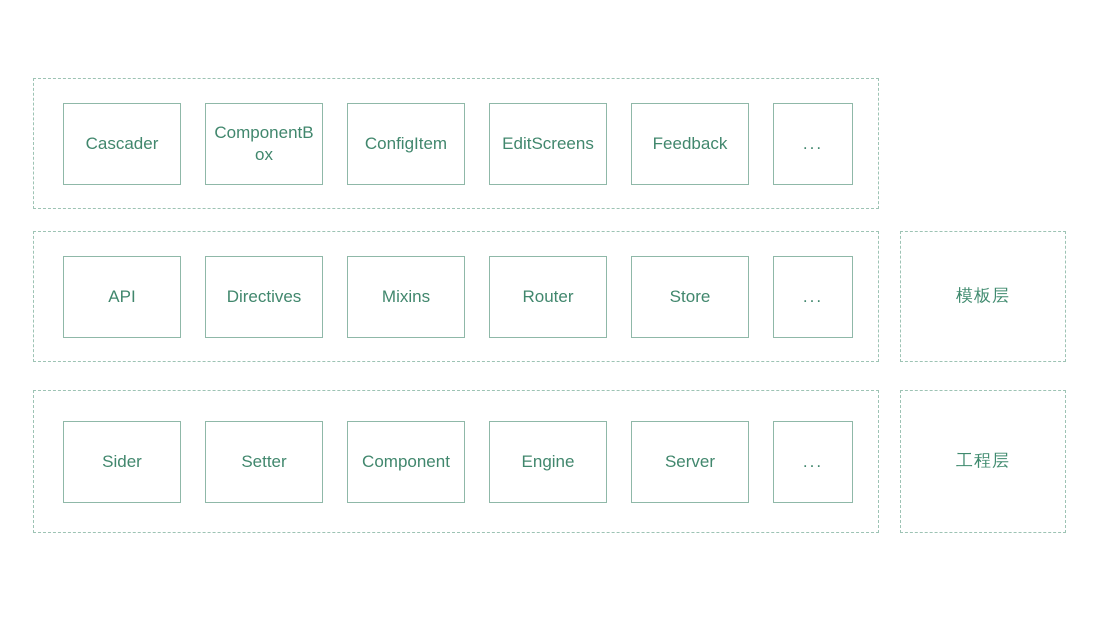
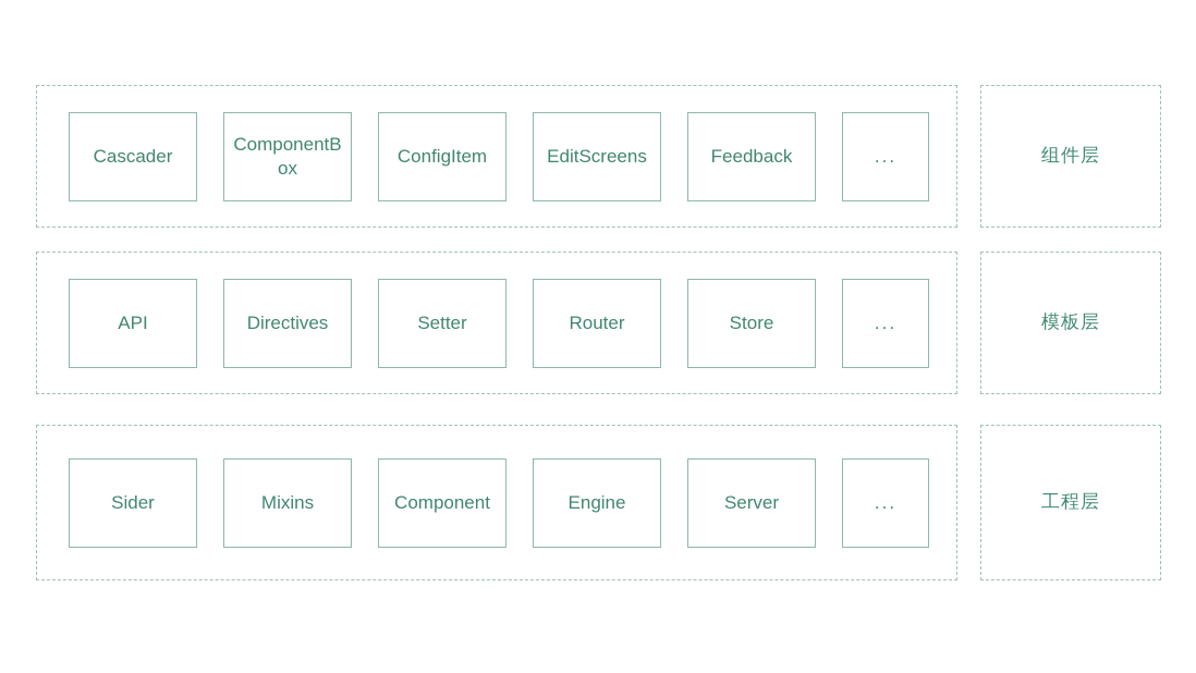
  Cascader
  ComponentBox
  ConfigItem
  EditScreens
  Feedback
  ...
+ 组件层
  API
  Directives
- Mixins
+ Setter
  Router
  Store
  ...
  模板层
  Sider
- Setter
+ Mixins
  Component
  Engine
  Server
  ...
  工程层
